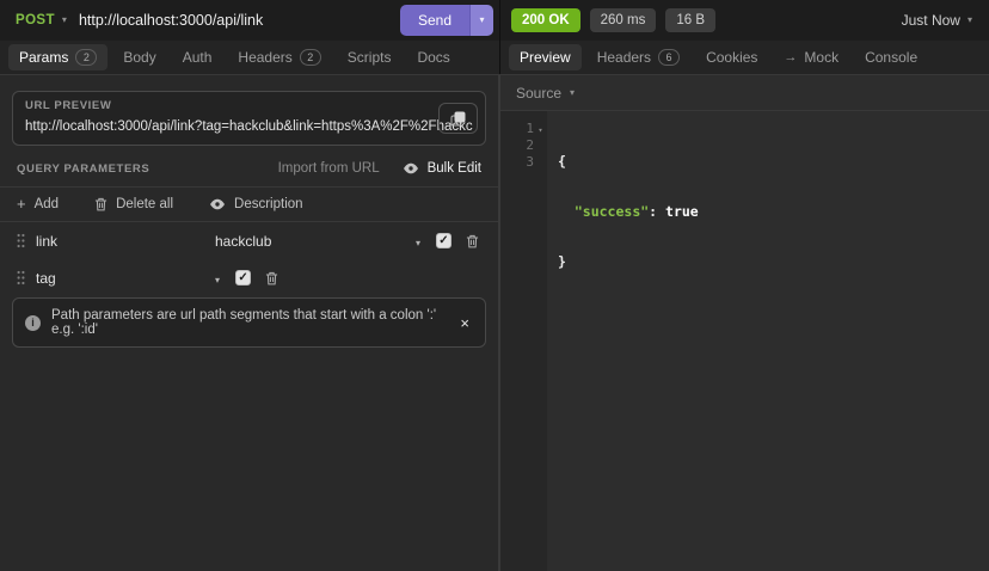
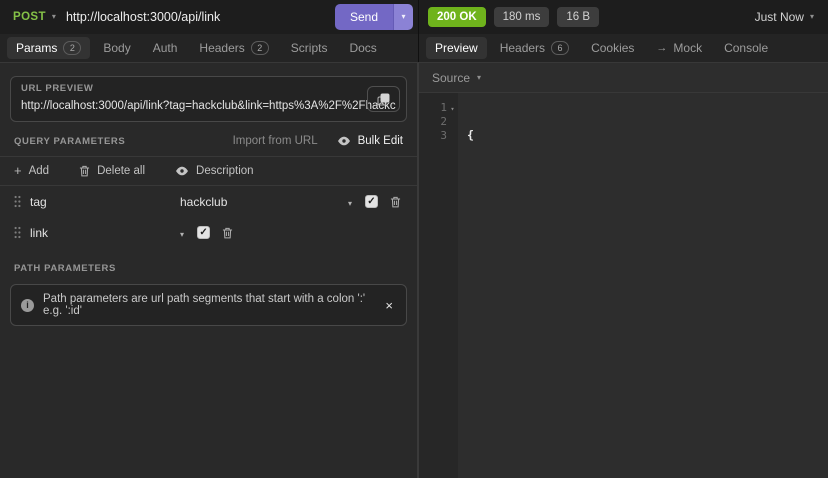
  POST
  ▾
  http://localhost:3000/api/link
  Send
  ▾
  200 OK
- 260 ms
+ 180 ms
  16 B
  Just Now
  ▾
  Params
  2
  Body
  Auth
  Headers
  2
  Scripts
  Docs
  Preview
  Headers
  6
  Cookies
  →
  Mock
  Console
  URL PREVIEW
  http://localhost:3000/api/link?tag=hackclub&link=https%3A%2F%2Fhackc
  QUERY PARAMETERS
  Import from URL
  Bulk Edit
  +
  Add
  Delete all
  Description
- link
+ tag
  hackclub
  ▾
  ✓
- tag
+ link
  ▾
  ✓
+ PATH PARAMETERS
  i
  Path parameters are url path segments that start with a colon ':' e.g. ':id'
  ×
  Source
  ▾
  1
  ▾
  2
  3
  {
- "success": true
- }
